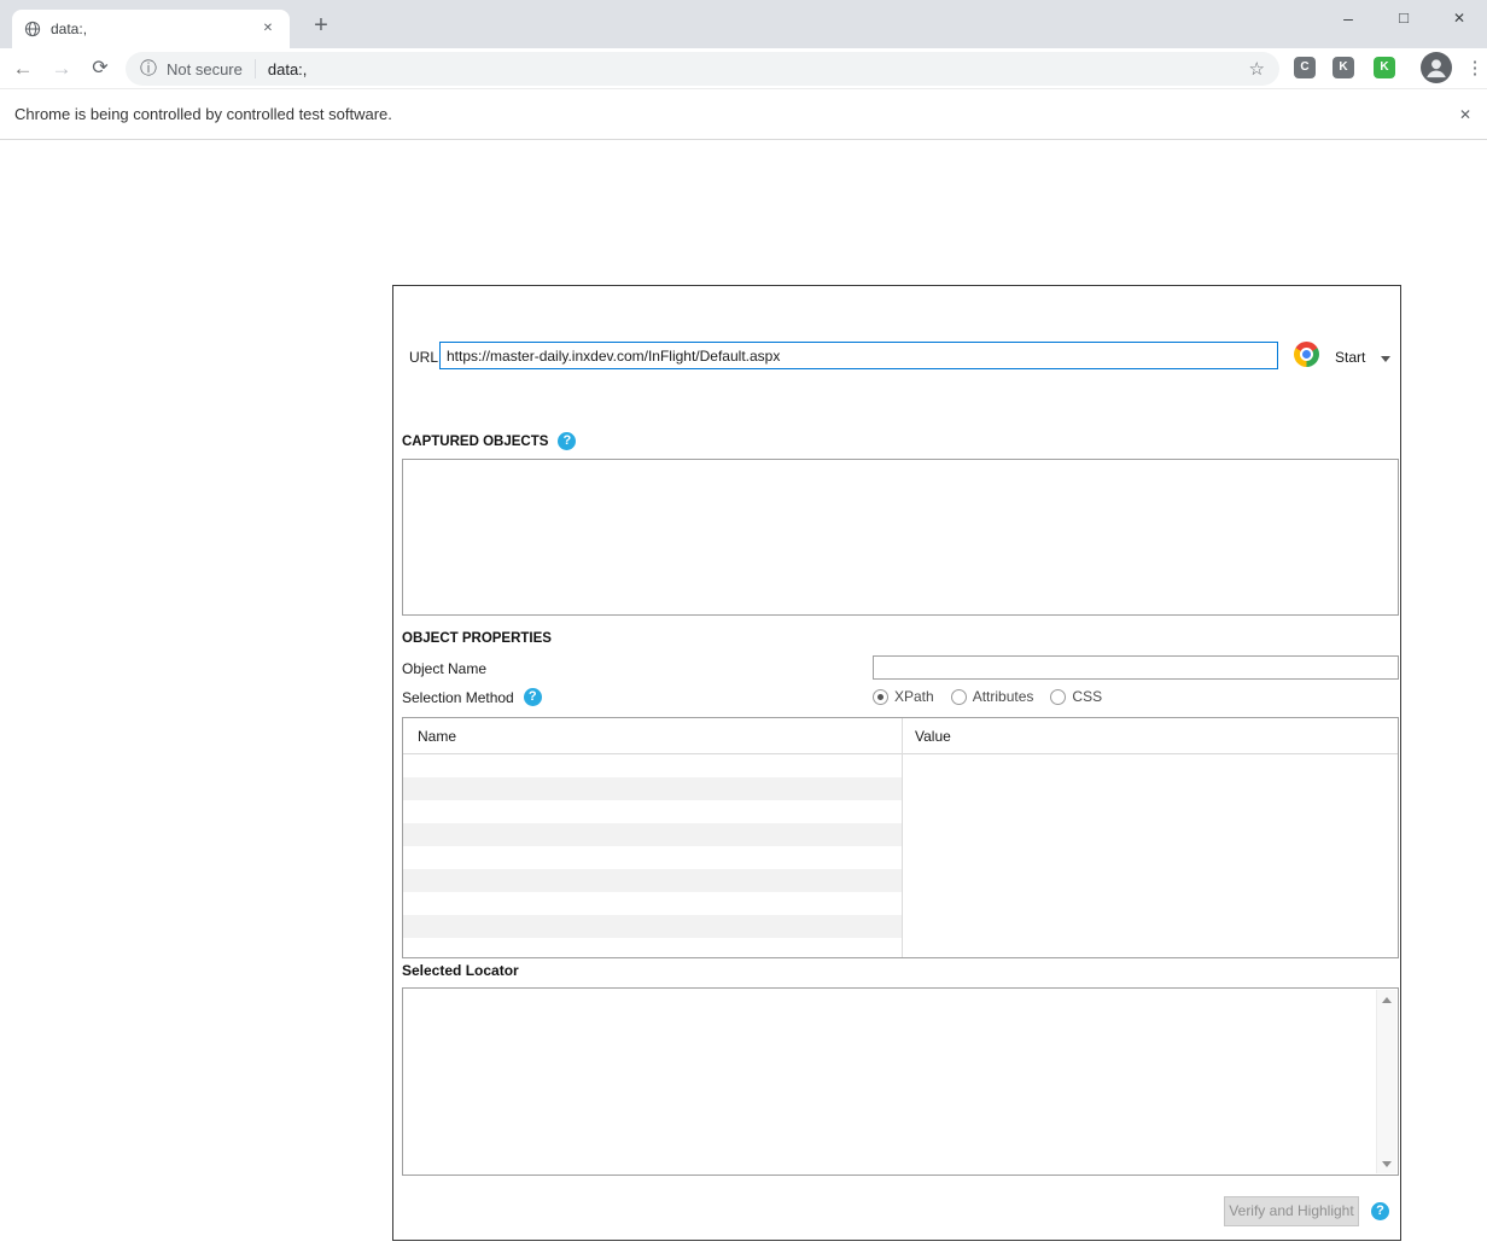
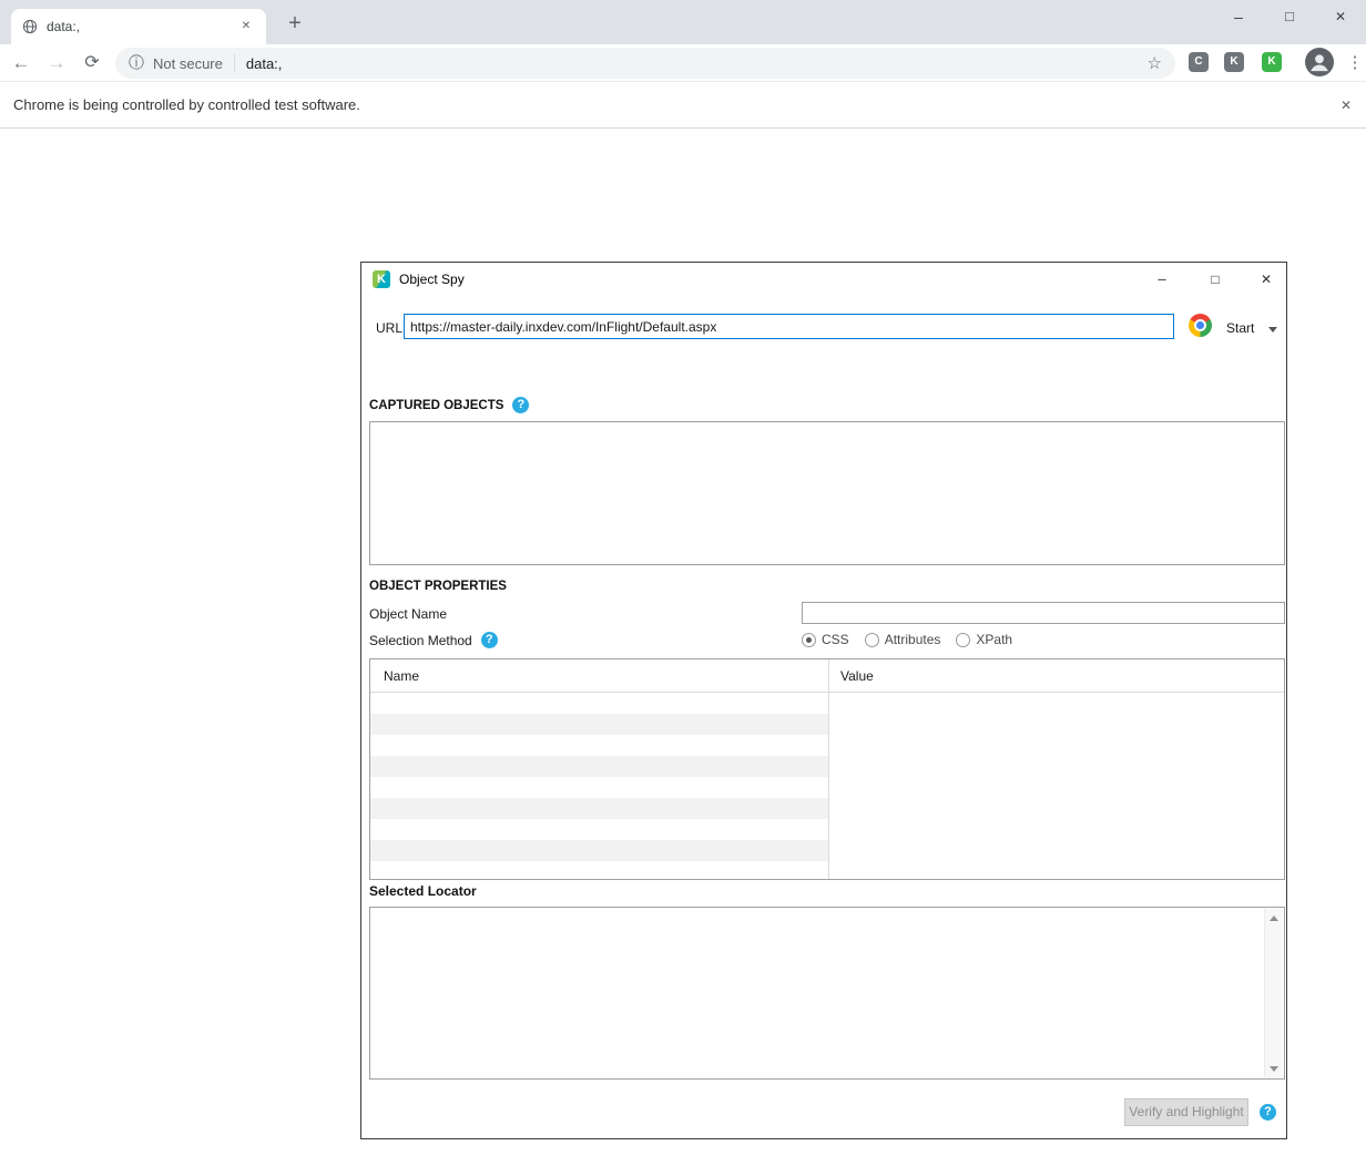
  data:,
  Not secure
  data:,
  C
  K
  Chrome is being controlled by controlled test software.
+ Object Spy
  URL
  https://master-daily.inxdev.com/InFlight/Default.aspx
  Start
  CAPTURED OBJECTS
  OBJECT PROPERTIES
  Object Name
  Selection Method
- XPath
+ CSS
  Attributes
- CSS
+ XPath
  Name
  Value
  Selected Locator
  Verify and Highlight
